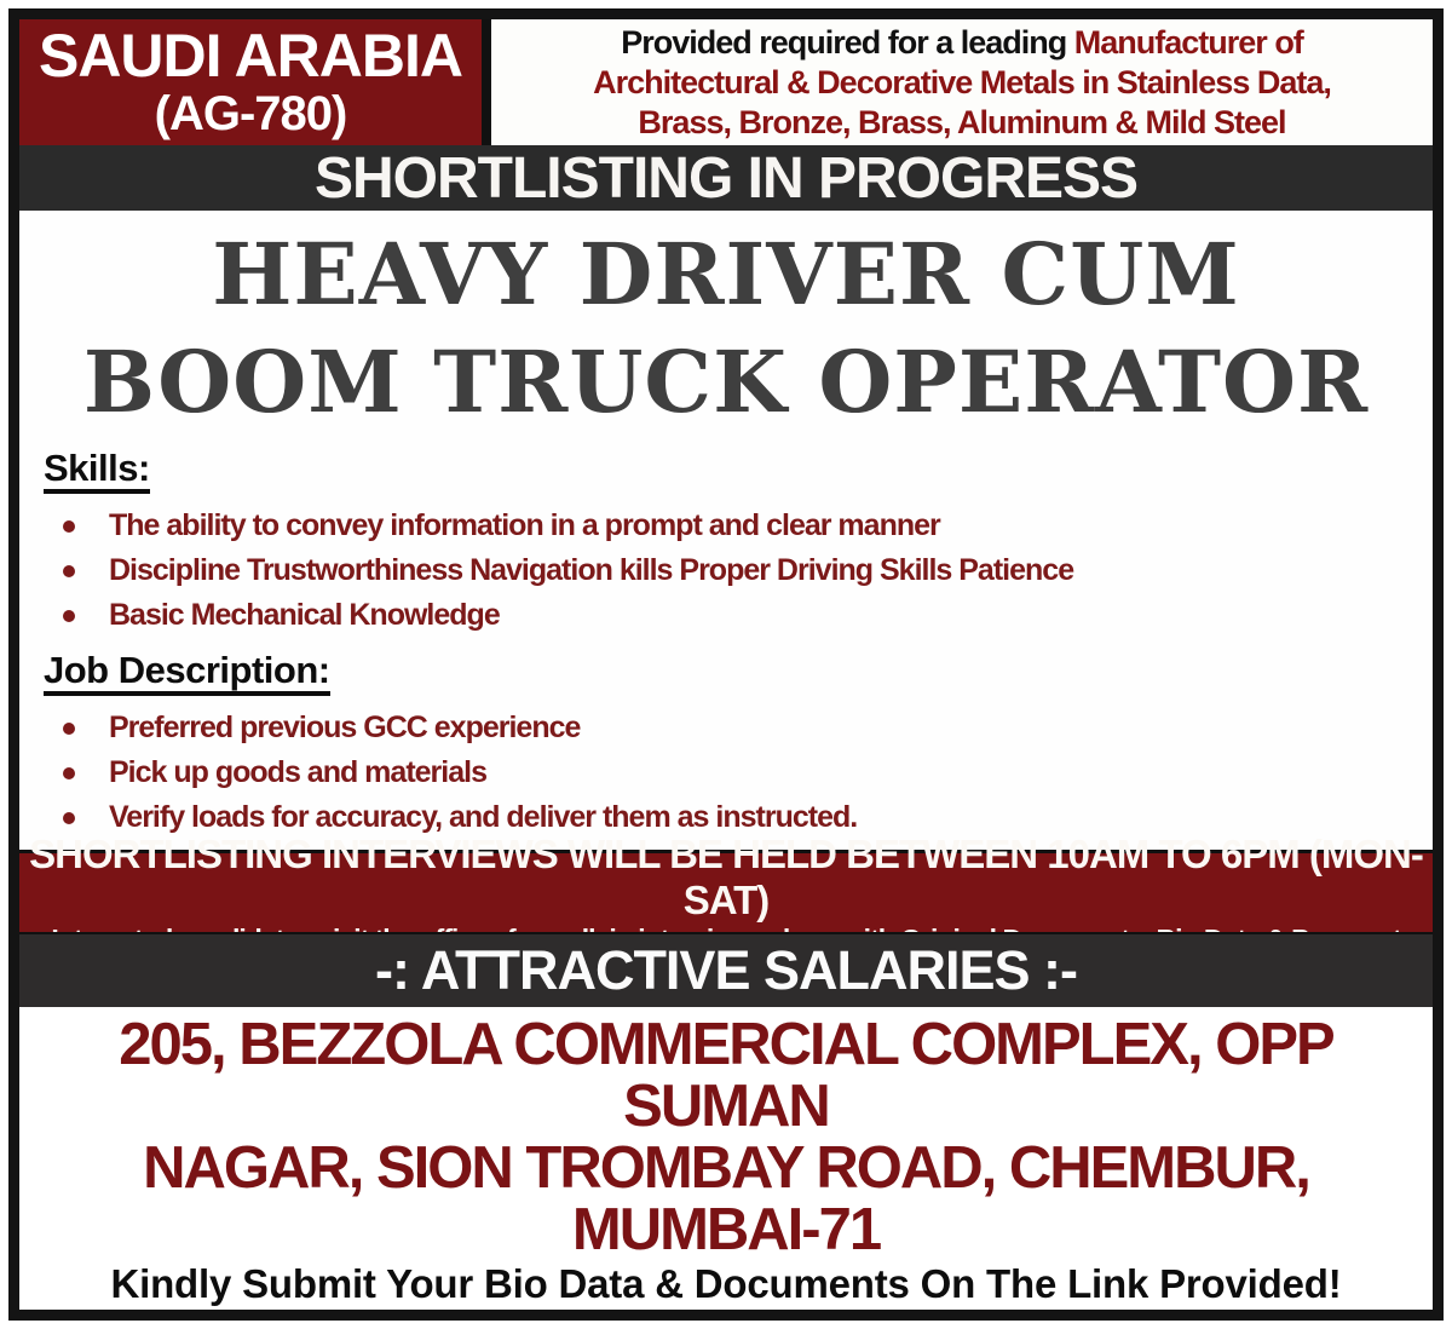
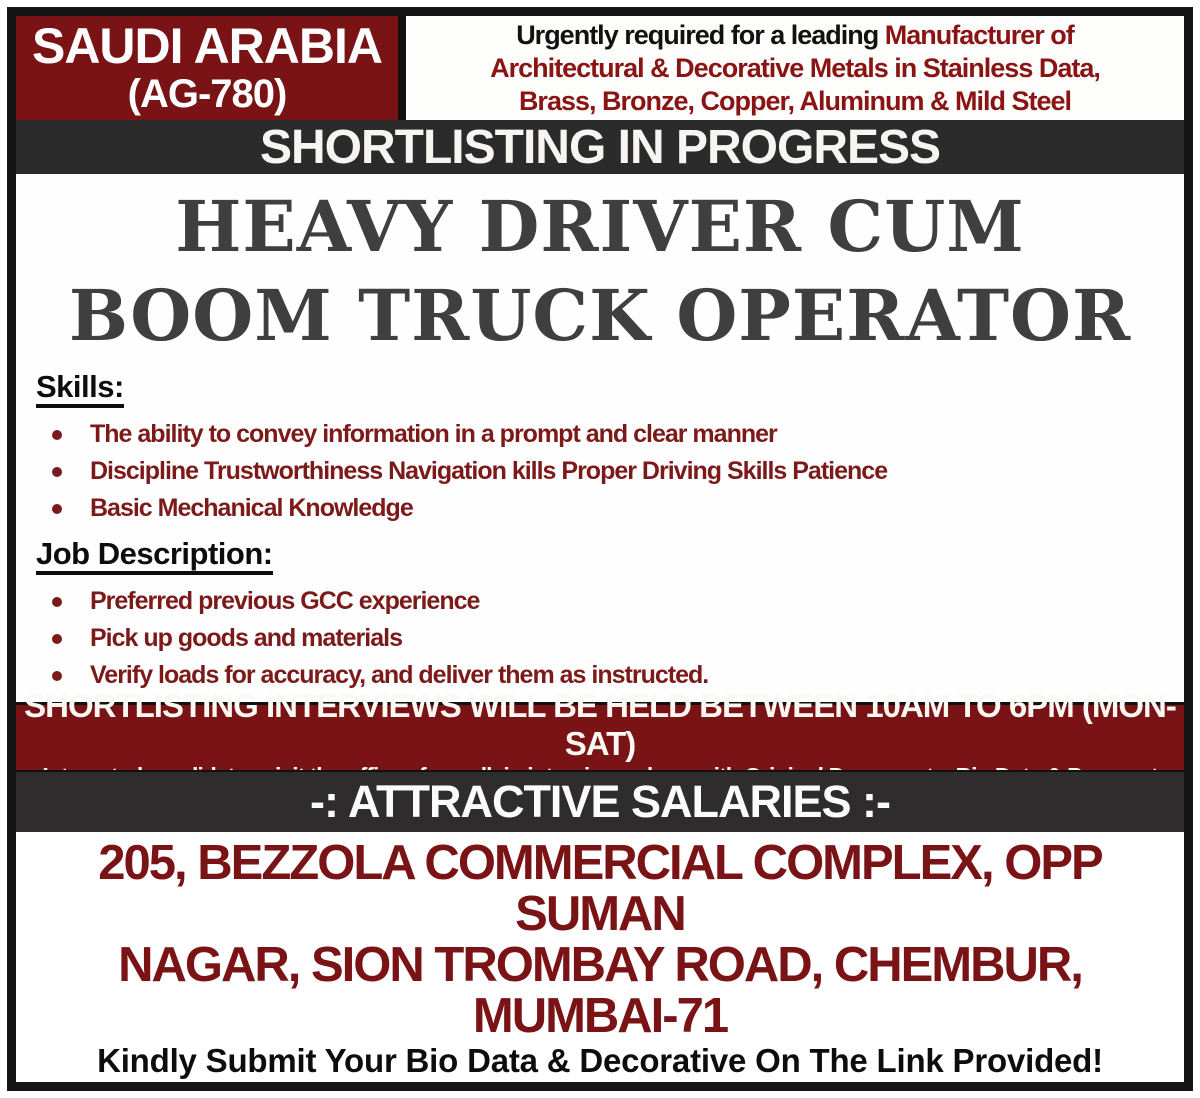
  SAUDI ARABIA
  (AG-780)
- Provided required for a leading Manufacturer of
+ Urgently required for a leading Manufacturer of
  Architectural & Decorative Metals in Stainless Data,
- Brass, Bronze, Brass, Aluminum & Mild Steel
+ Brass, Bronze, Copper, Aluminum & Mild Steel
  SHORTLISTING IN PROGRESS
  HEAVY DRIVER CUM
  BOOM TRUCK OPERATOR
  Skills:
  The ability to convey information in a prompt and clear manner
  Discipline Trustworthiness Navigation kills Proper Driving Skills Patience
  Basic Mechanical Knowledge
  Job Description:
  Preferred previous GCC experience
  Pick up goods and materials
  Verify loads for accuracy, and deliver them as instructed.
  SHORTLISTING INTERVIEWS WILL BE HELD BETWEEN 10AM TO 6PM (MON-SAT)
  -: ATTRACTIVE SALARIES :-
  205, BEZZOLA COMMERCIAL COMPLEX, OPP SUMAN
  NAGAR, SION TROMBAY ROAD, CHEMBUR, MUMBAI-71
- Kindly Submit Your Bio Data & Documents On The Link Provided!
+ Kindly Submit Your Bio Data & Decorative On The Link Provided!
